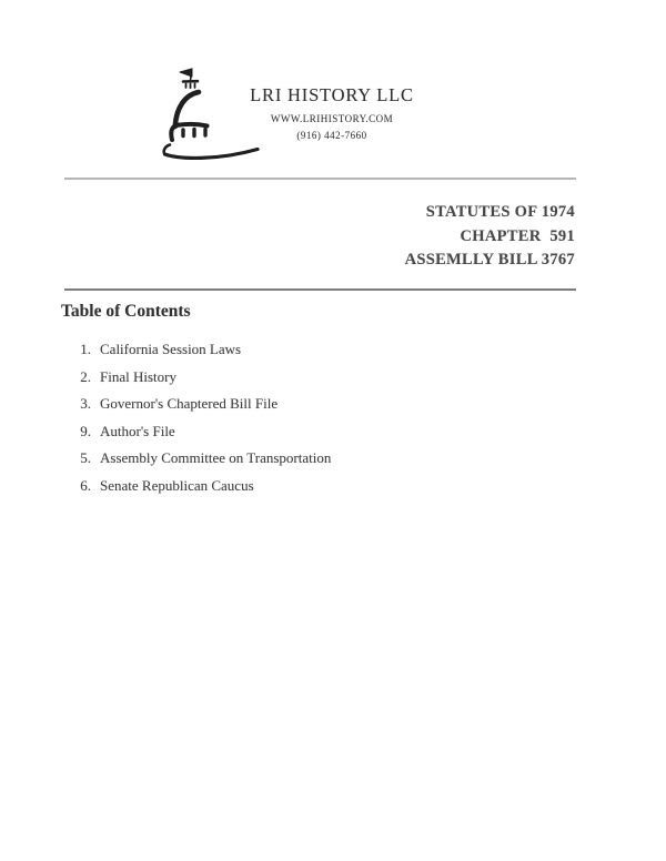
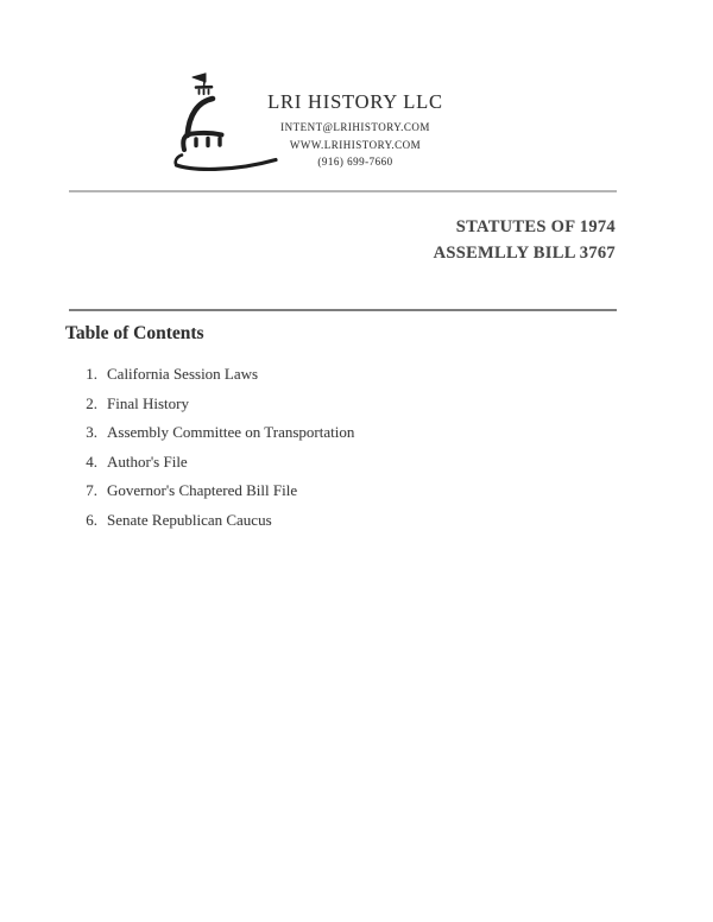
  LRI HISTORY LLC
+ INTENT@LRIHISTORY.COM
  WWW.LRIHISTORY.COM
- (916) 442-7660
+ (916) 699-7660
  STATUTES OF 1974
- CHAPTER 591
  ASSEMLLY BILL 3767
  Table of Contents
  1.
  California Session Laws
  2.
  Final History
  3.
- Governor's Chaptered Bill File
+ Assembly Committee on Transportation
- 9.
+ 4.
  Author's File
- 5.
+ 7.
- Assembly Committee on Transportation
+ Governor's Chaptered Bill File
  6.
  Senate Republican Caucus
